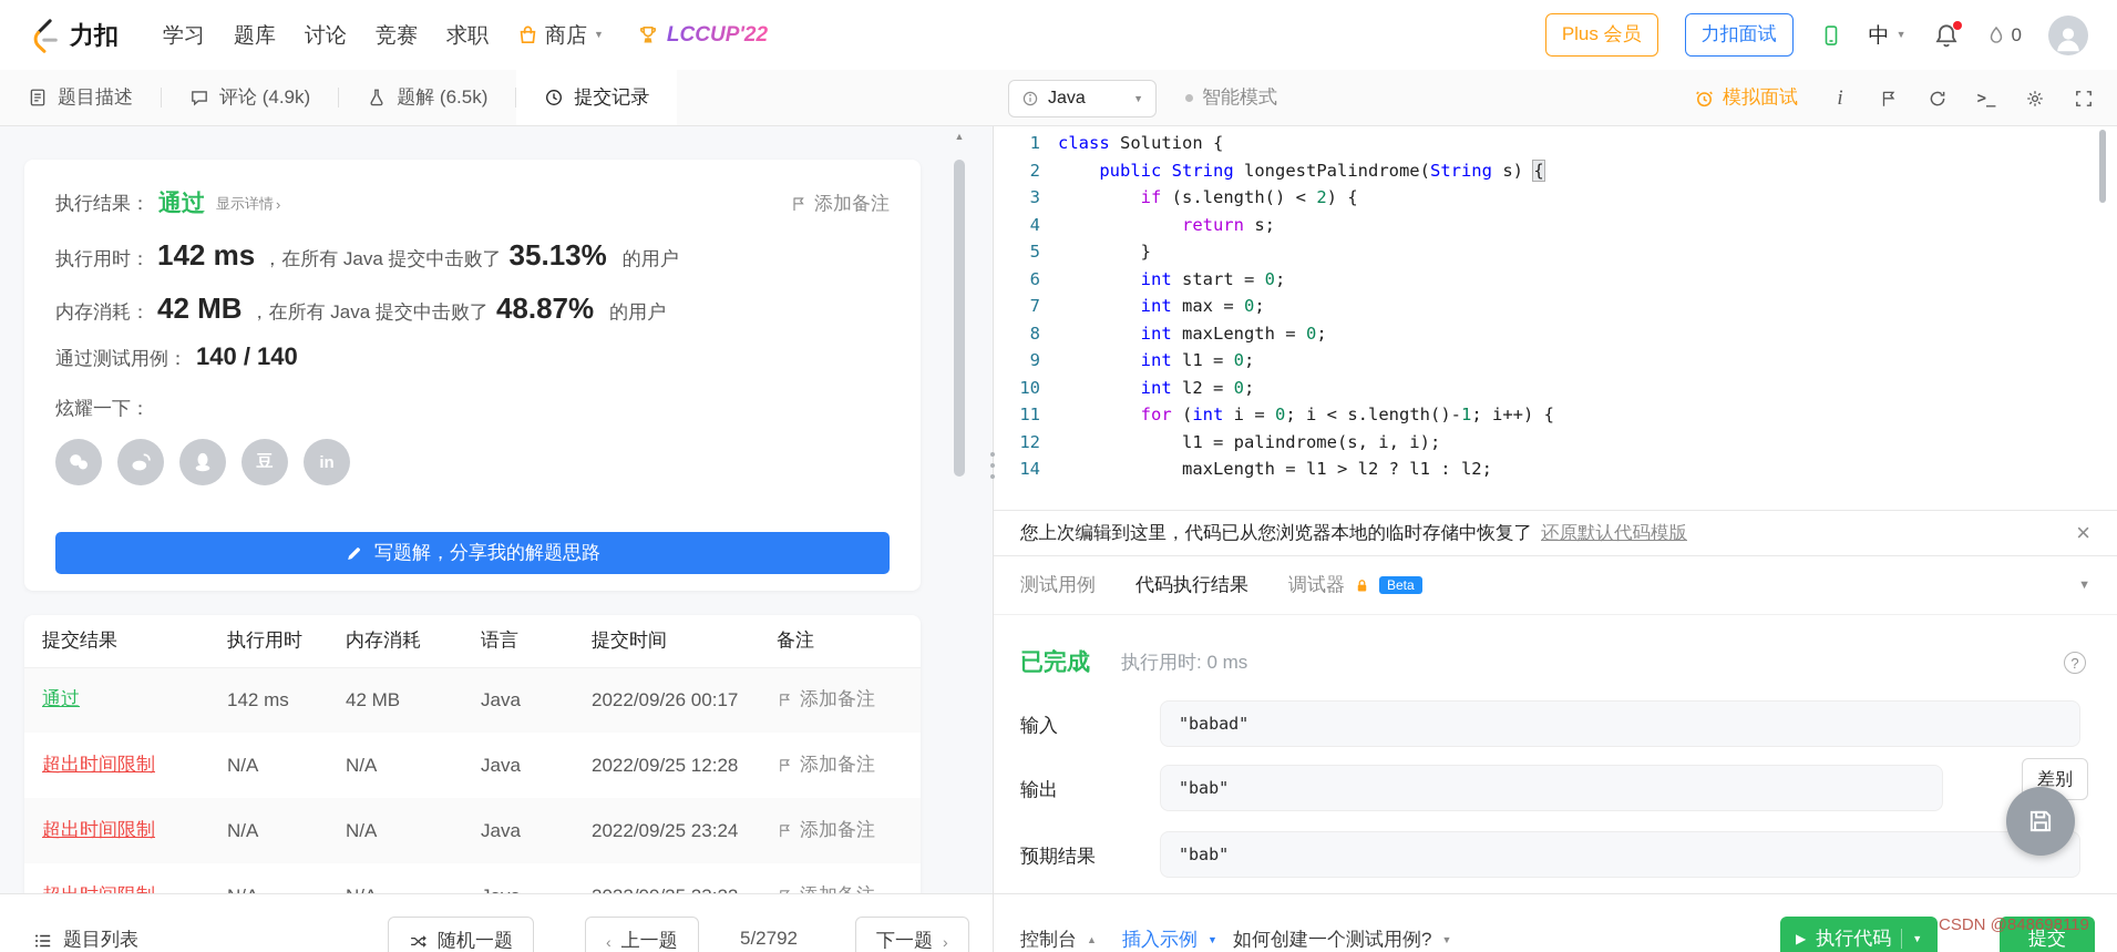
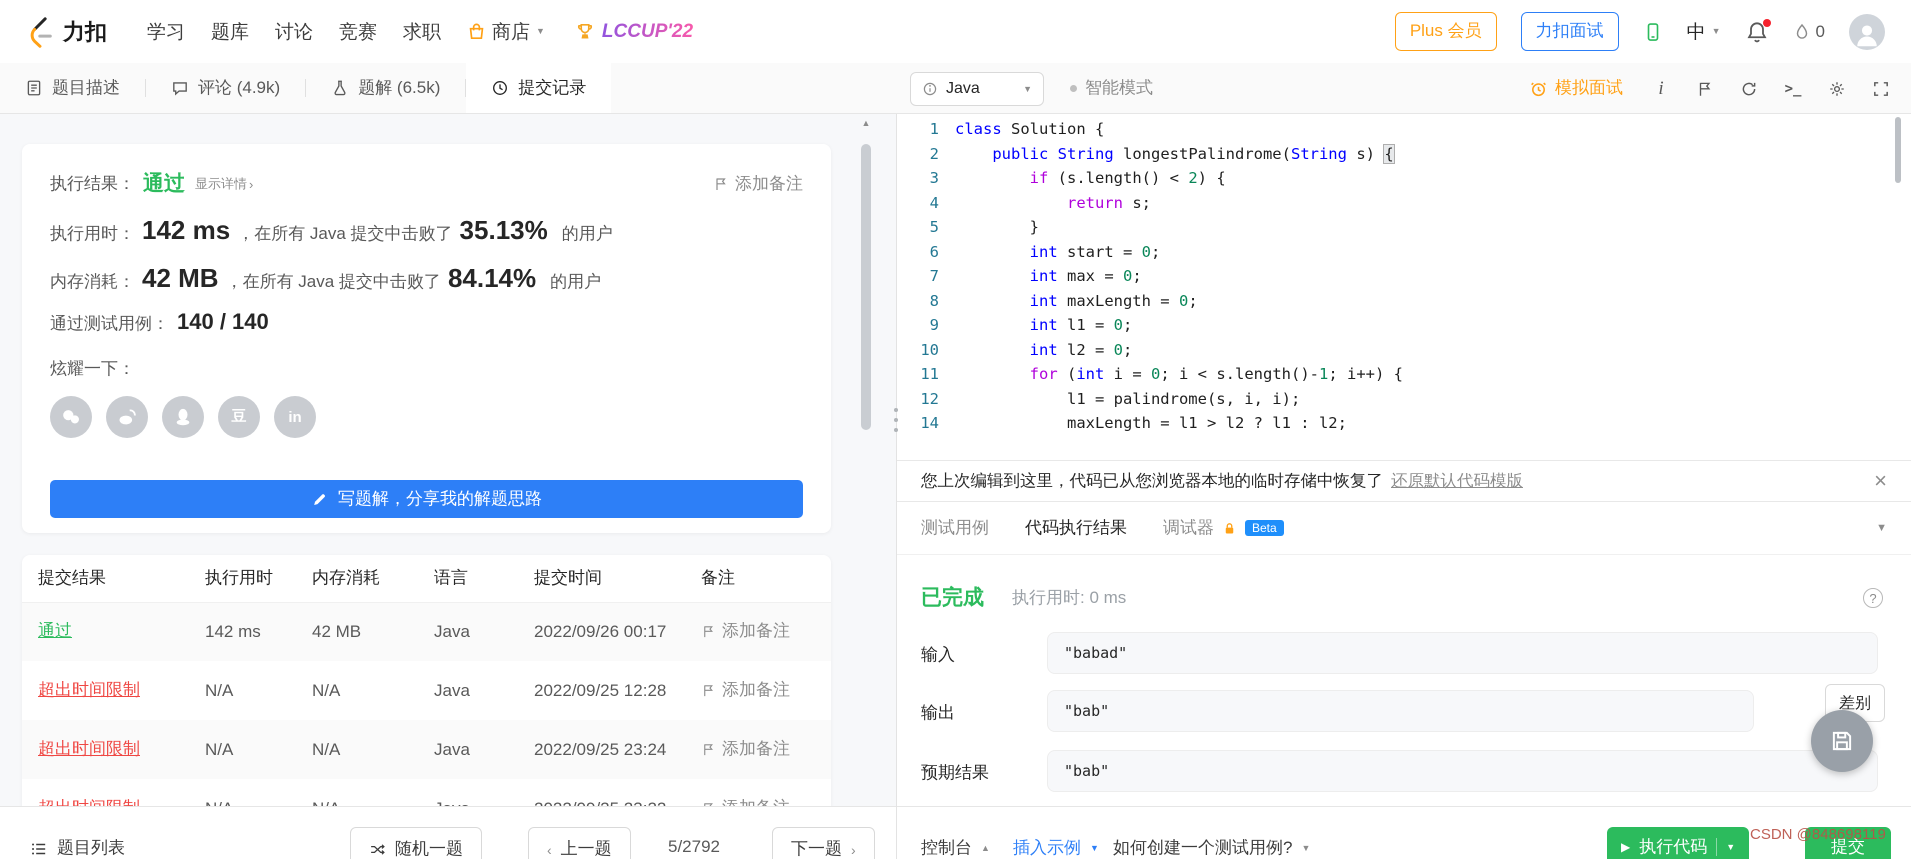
  力扣
  学习
  题库
  讨论
  竞赛
  求职
  商店
  ▼
  LCCUP'22
  Plus 会员
  力扣面试
  中
  ▼
  0
  题目描述
  评论 (4.9k)
  题解 (6.5k)
  提交记录
  Java
  ▼
  智能模式
  模拟面试
  i
  >_
  执行结果：
  通过
  显示详情
  ›
  添加备注
  执行用时：
  142 ms
  ，在所有 Java 提交中击败了
  35.13%
  的用户
  内存消耗：
  42 MB
  ，在所有 Java 提交中击败了
- 48.87%
+ 84.14%
  的用户
  通过测试用例：
  140 / 140
  炫耀一下：
  豆
  in
  写题解，分享我的解题思路
  提交结果	执行用时	内存消耗	语言	提交时间	备注
  通过	142 ms	42 MB	Java	2022/09/26 00:17	添加备注
  超出时间限制	N/A	N/A	Java	2022/09/25 12:28	添加备注
  超出时间限制	N/A	N/A	Java	2022/09/25 23:24	添加备注
  ▲
  题目列表
  随机一题
  ‹
  上一题
  5/2792
  下一题
  ›
  1
  class Solution {
  2
  public String longestPalindrome(String s) {
  3
  if (s.length() < 2) {
  4
  return s;
  5
  }
  6
  int start = 0;
  7
  int max = 0;
  8
  int maxLength = 0;
  9
  int l1 = 0;
  10
  int l2 = 0;
  11
  for (int i = 0; i < s.length()-1; i++) {
  12
  l1 = palindrome(s, i, i);
  14
  maxLength = l1 > l2 ? l1 : l2;
  您上次编辑到这里，代码已从您浏览器本地的临时存储中恢复了
  还原默认代码模版
  ×
  测试用例
  代码执行结果
  调试器
  Beta
  ▼
  已完成
  执行用时: 0 ms
  ?
  输入
  "babad"
  输出
  "bab"
  差别
  预期结果
  "bab"
  控制台
  ▲
  插入示例
  ▼
  如何创建一个测试用例?
  ▼
  ▶
  执行代码
  ▼
  提交
  CSDN @848698119
